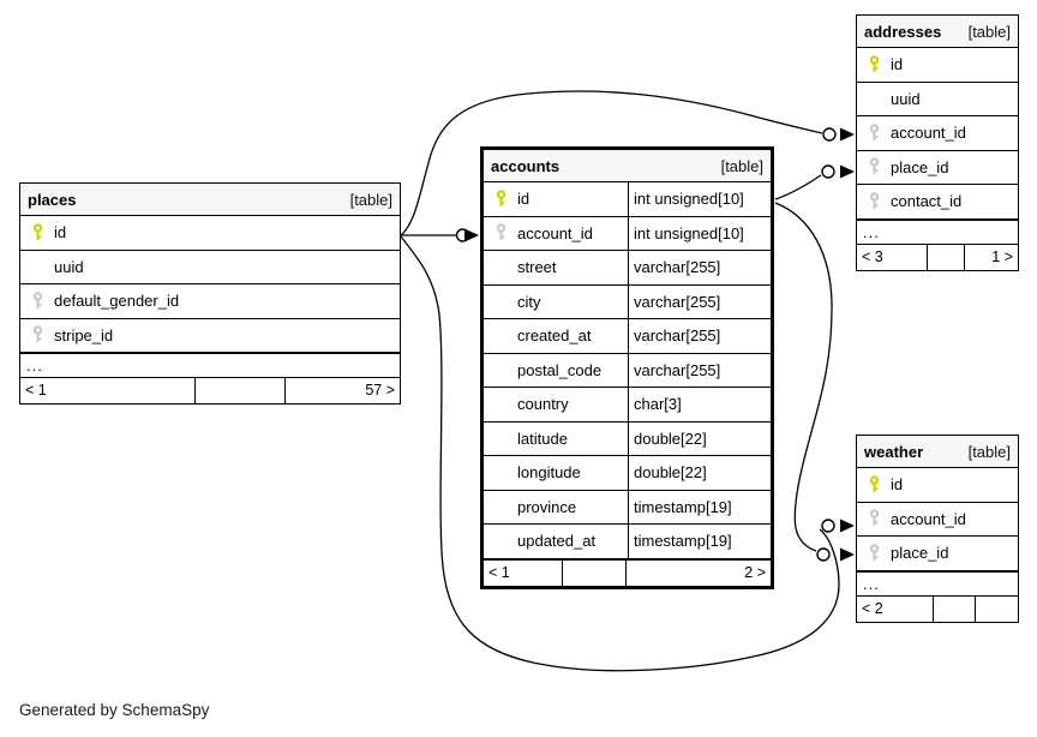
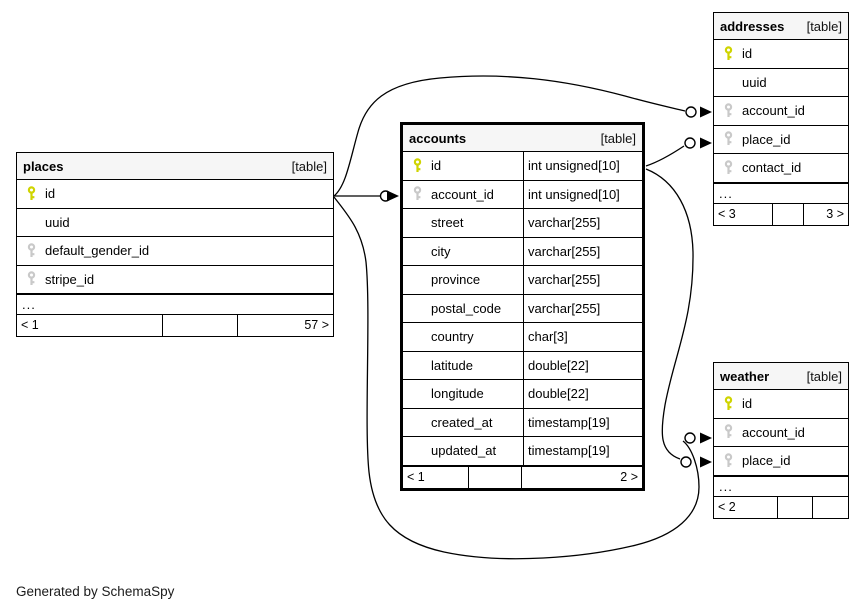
  places
  [table]
  id
  uuid
  default_gender_id
  stripe_id
  ...
  < 1
  57 >
  accounts
  [table]
  id
  int unsigned[10]
  account_id
  int unsigned[10]
  street
  varchar[255]
  city
  varchar[255]
- created_at
+ province
  varchar[255]
  postal_code
  varchar[255]
  country
  char[3]
  latitude
  double[22]
  longitude
  double[22]
- province
+ created_at
  timestamp[19]
  updated_at
  timestamp[19]
  < 1
  2 >
  addresses
  [table]
  id
  uuid
  account_id
  place_id
  contact_id
  ...
  < 3
- 1 >
+ 3 >
  weather
  [table]
  id
  account_id
  place_id
  ...
  < 2
  Generated by SchemaSpy
